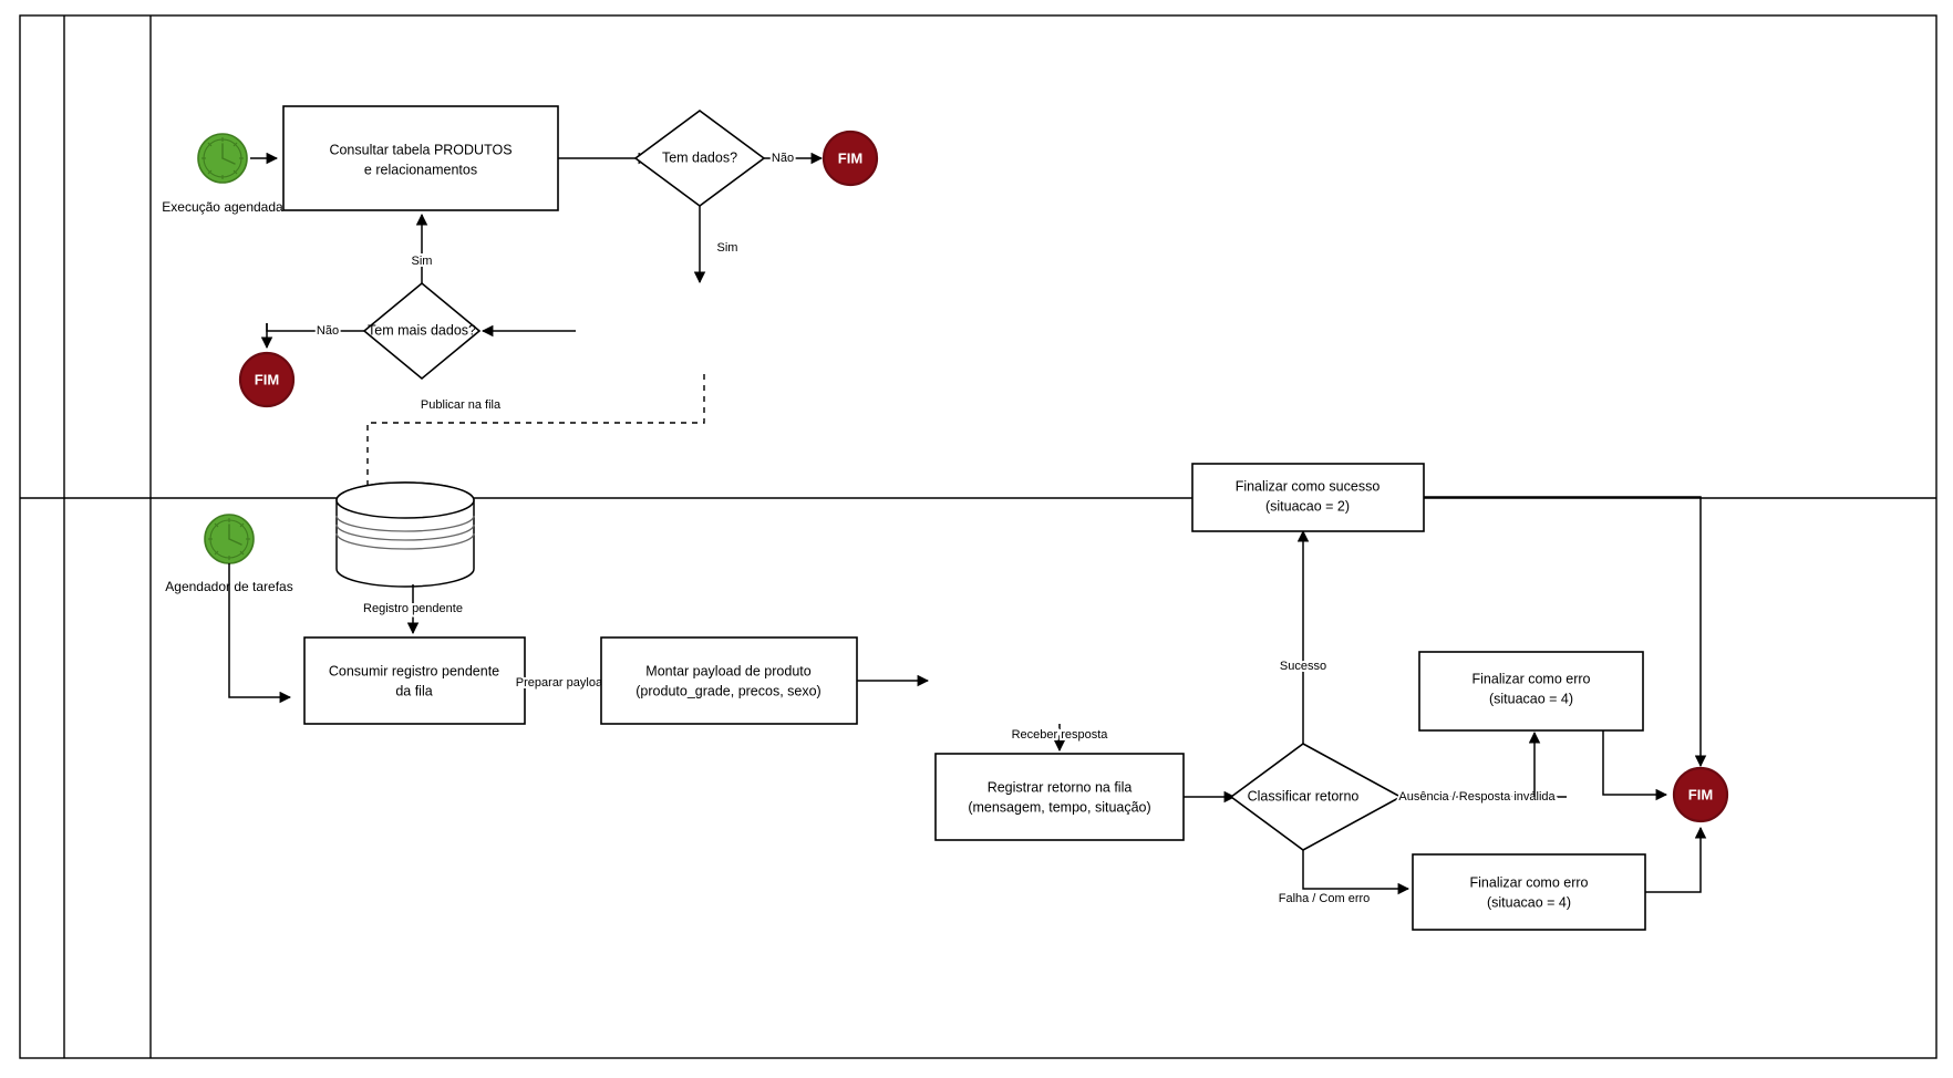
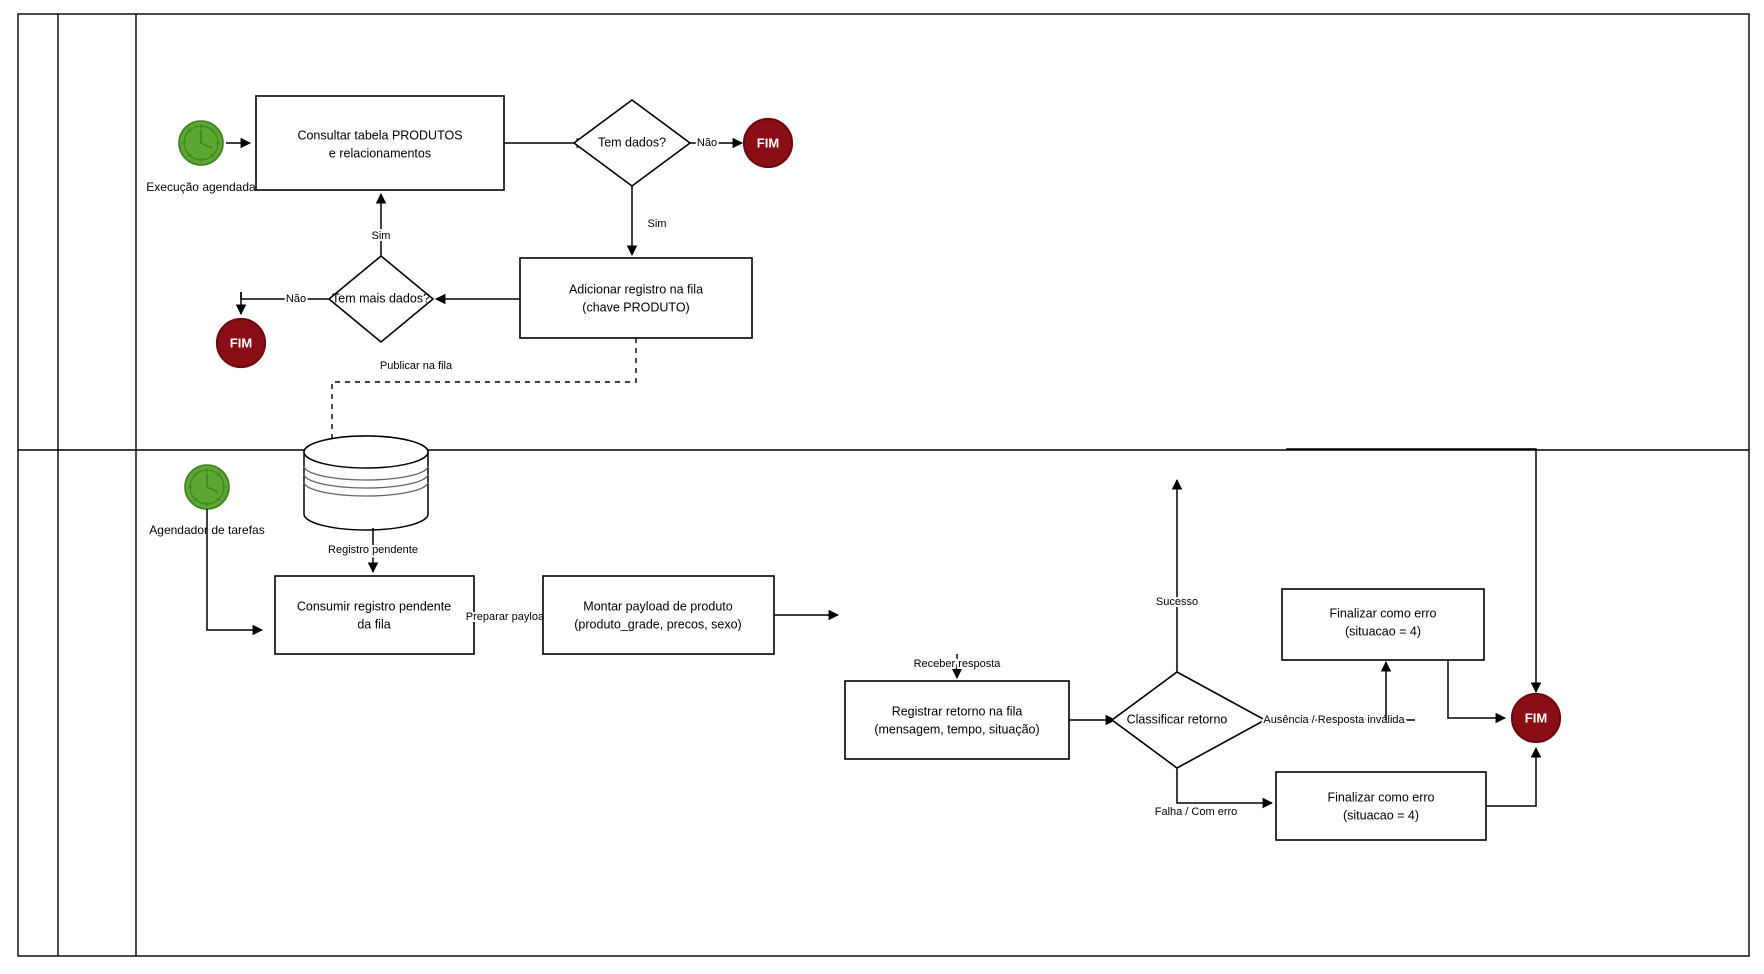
  Execução agendada
  Consultar tabela PRODUTOS
  e relacionamentos
  Tem dados?
  Não
  FIM
  Sim
+ Adicionar registro na fila
+ (chave PRODUTO)
  Tem mais dados?
  Sim
  Não
  FIM
  Publicar na fila
  Agendador de tarefas
  Registro pendente
  Consumir registro pendente
  da fila
  Preparar payloa
  Montar payload de produto
  (produto_grade, precos, sexo)
  Receber resposta
  Registrar retorno na fila
  (mensagem, tempo, situação)
  Classificar retorno
  Sucesso
- Finalizar como sucesso
- (situacao = 2)
  Ausência / Resposta inválida
  Finalizar como erro
  (situacao = 4)
  Falha / Com erro
  Finalizar como erro
  (situacao = 4)
  FIM
